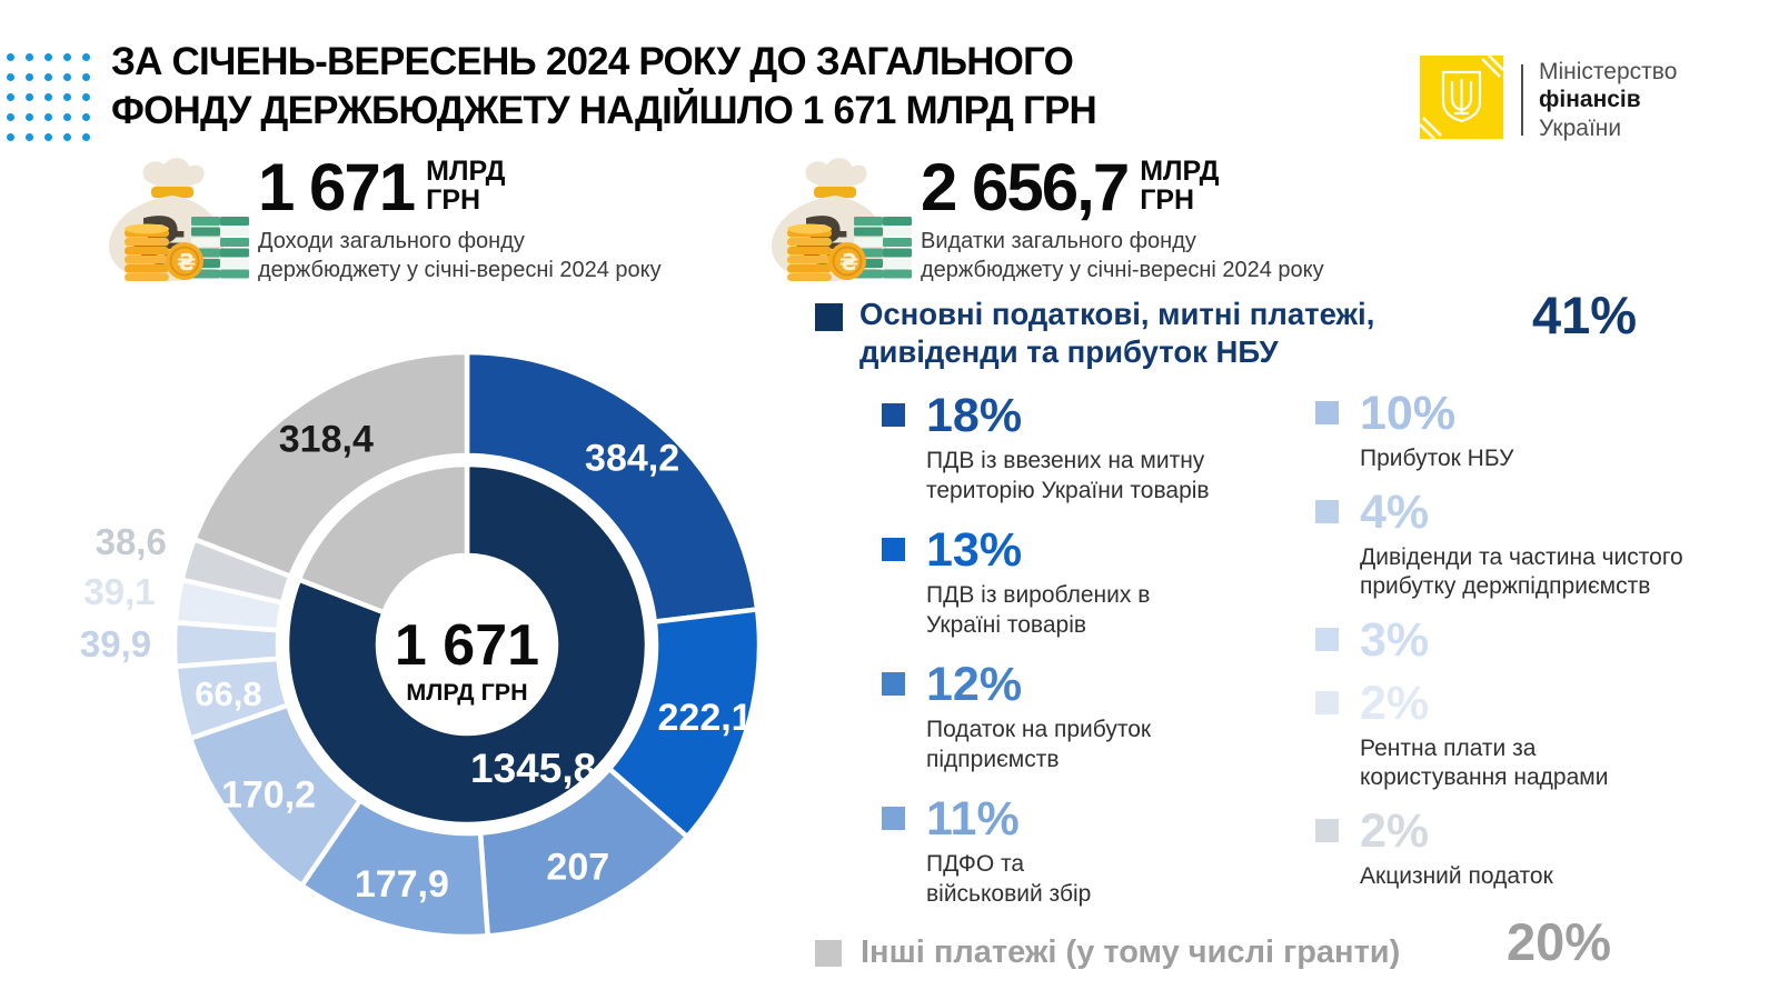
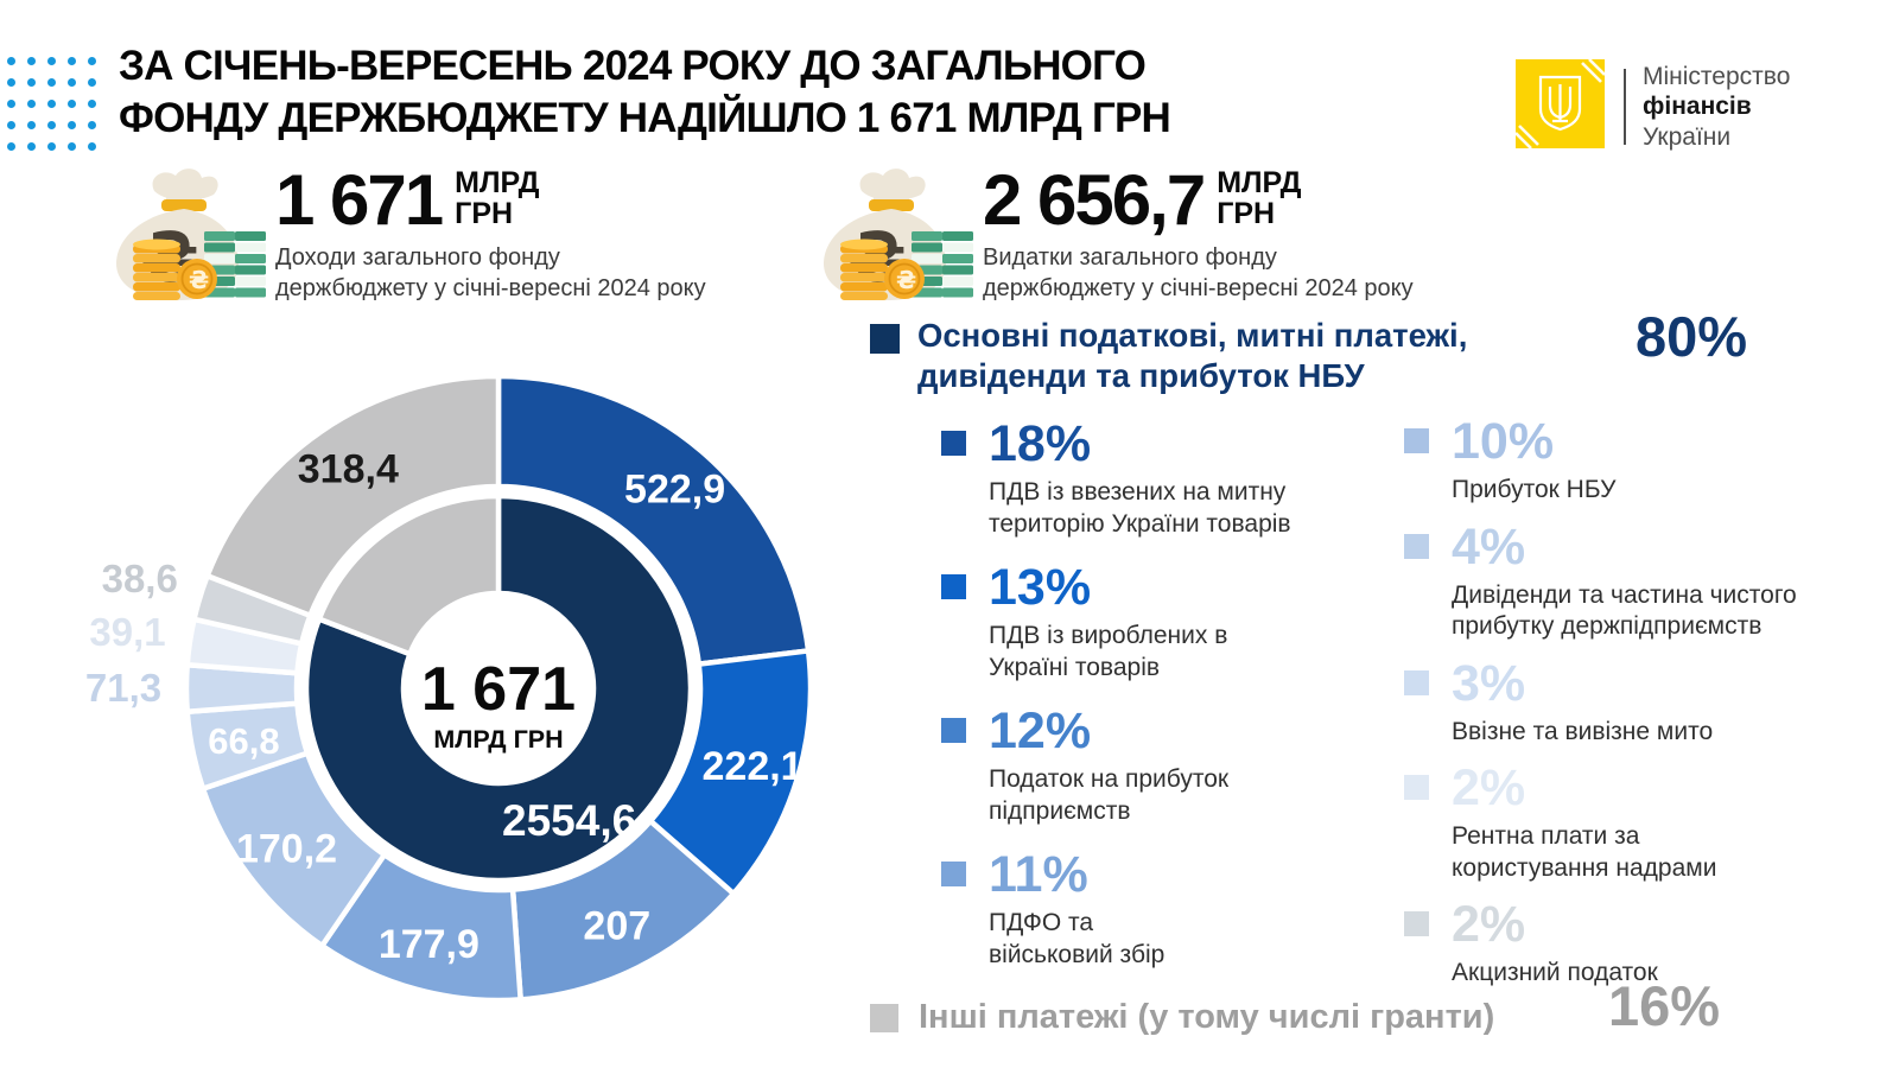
  ЗА СІЧЕНЬ-ВЕРЕСЕНЬ 2024 РОКУ ДО ЗАГАЛЬНОГО
  ФОНДУ ДЕРЖБЮДЖЕТУ НАДІЙШЛО 1 671 МЛРД ГРН
  Міністерство
  фінансів
  України
  ₴
  1 671
  МЛРД
  ГРН
  Доходи загального фонду
  держбюджету у січні-вересні 2024 року
  ₴
  2 656,7
  МЛРД
  ГРН
  Видатки загального фонду
  держбюджету у січні-вересні 2024 року
- 384,2
+ 522,9
  222,1
  207
  177,9
  170,2
  66,8
- 39,9
+ 71,3
  39,1
  38,6
  318,4
- 1345,8
+ 2554,6
  1 671
  МЛРД ГРН
  Основні податкові, митні платежі,
  дивіденди та прибуток НБУ
- 41%
+ 80%
  18%
  ПДВ із ввезених на митну
  територію України товарів
  13%
  ПДВ із вироблених в
  Україні товарів
  12%
  Податок на прибуток
  підприємств
  11%
  ПДФО та
  військовий збір
  10%
  Прибуток НБУ
  4%
  Дивіденди та частина чистого
  прибутку держпідприємств
  3%
+ Ввізне та вивізне мито
  2%
  Рентна плати за
  користування надрами
  2%
  Акцизний податок
  Інші платежі (у тому числі гранти)
- 20%
+ 16%
